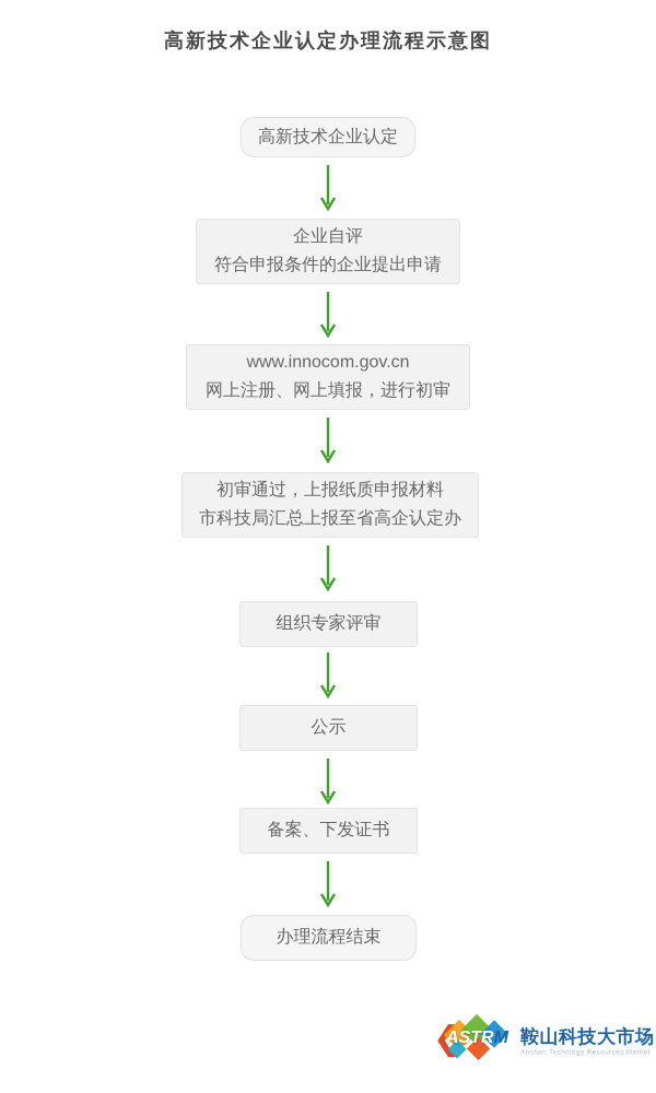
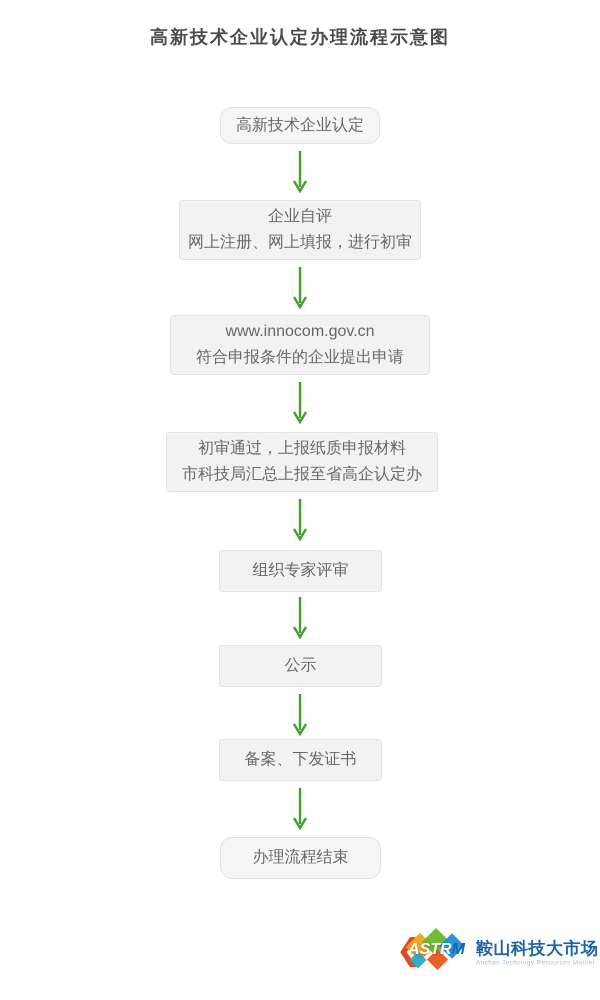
  高新技术企业认定办理流程示意图
  高新技术企业认定
  企业自评
- 符合申报条件的企业提出申请
+ 网上注册、网上填报，进行初审
  www.innocom.gov.cn
- 网上注册、网上填报，进行初审
+ 符合申报条件的企业提出申请
  初审通过，上报纸质申报材料
  市科技局汇总上报至省高企认定办
  组织专家评审
  公示
  备案、下发证书
  办理流程结束
  ASTRM
  鞍山科技大市场
